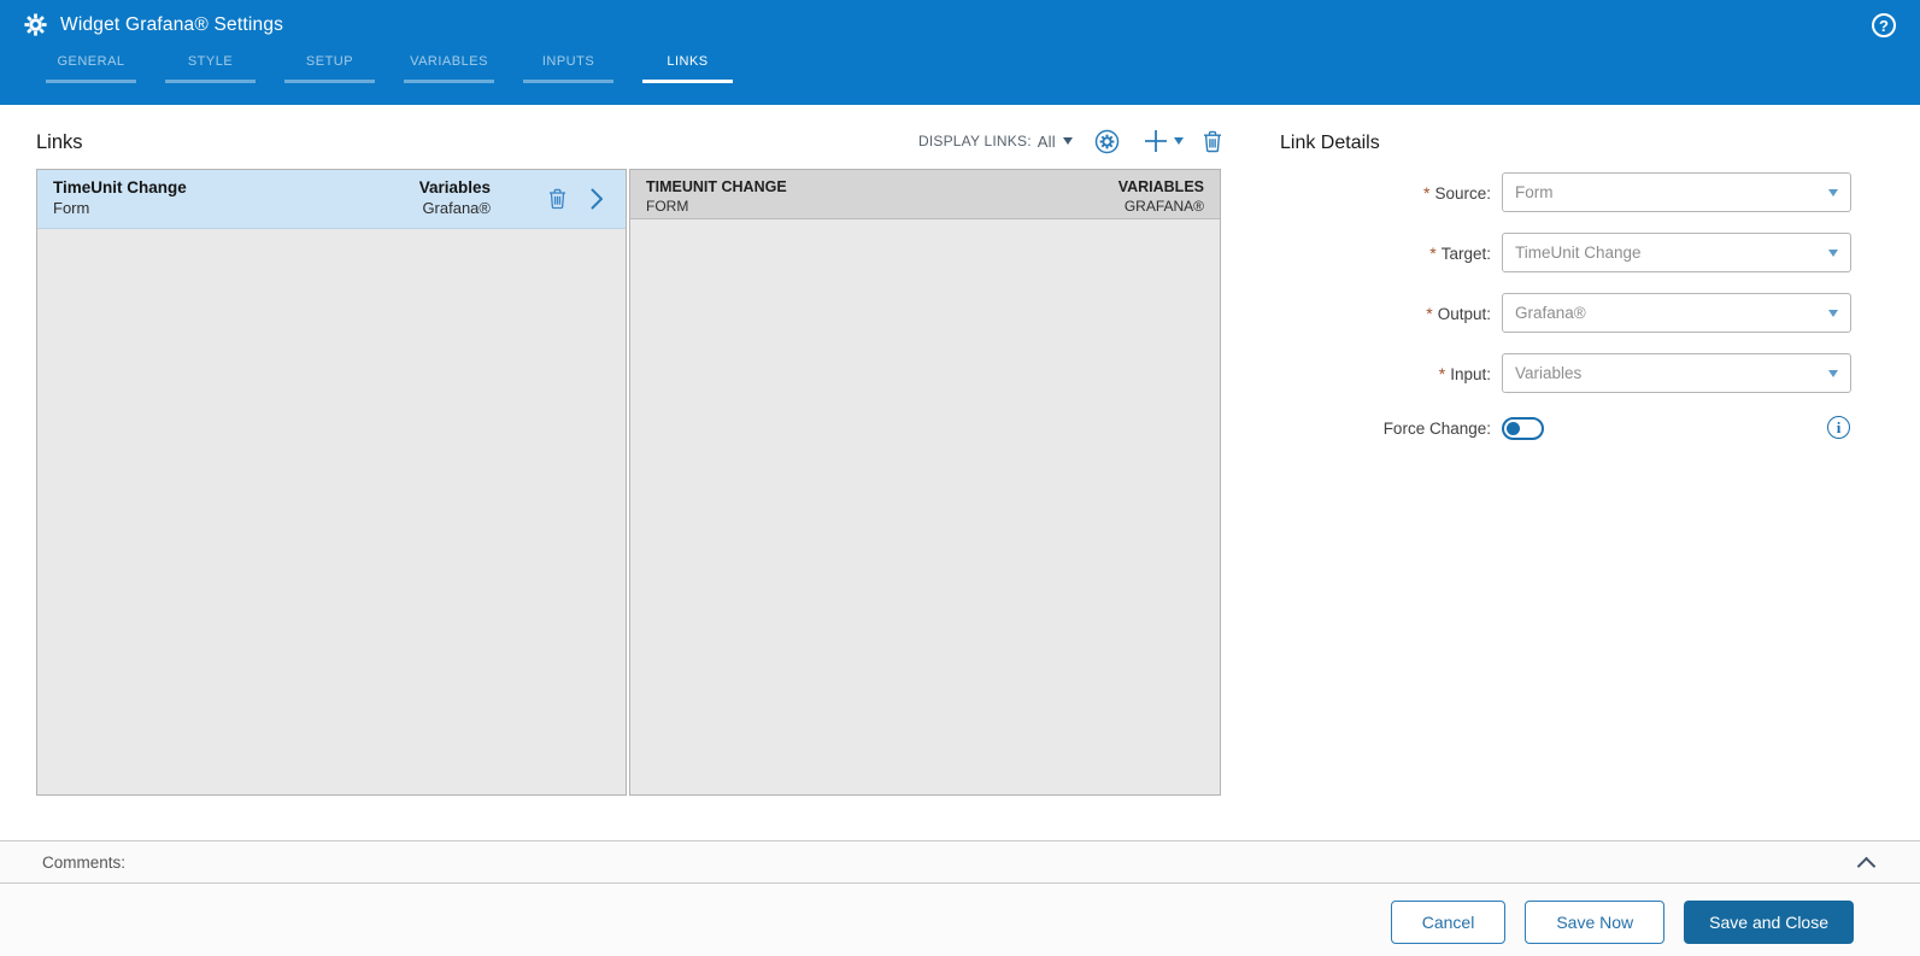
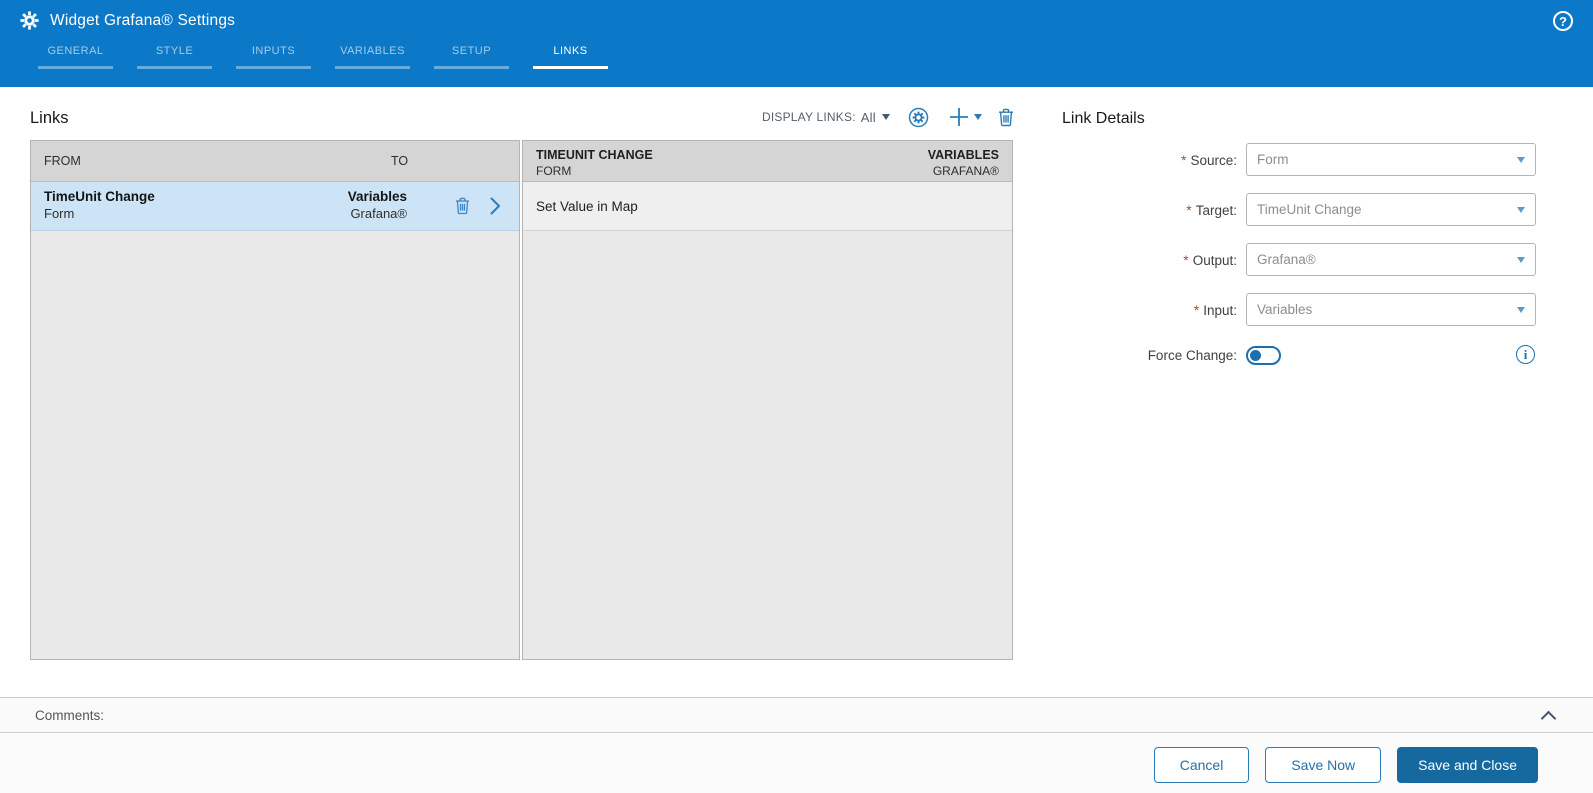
  Widget Grafana® Settings
  ?
  GENERAL
  STYLE
- SETUP
+ INPUTS
  VARIABLES
- INPUTS
+ SETUP
  LINKS
  Links
  DISPLAY LINKS:
  All
+ FROM
+ TO
  TimeUnit Change
  Form
  Variables
  Grafana®
  TIMEUNIT CHANGE
  FORM
  VARIABLES
  GRAFANA®
+ Set Value in Map
  Link Details
  * Source:
  Form
  * Target:
  TimeUnit Change
  * Output:
  Grafana®
  * Input:
  Variables
  Force Change:
  i
  Comments:
  Cancel
  Save Now
  Save and Close
